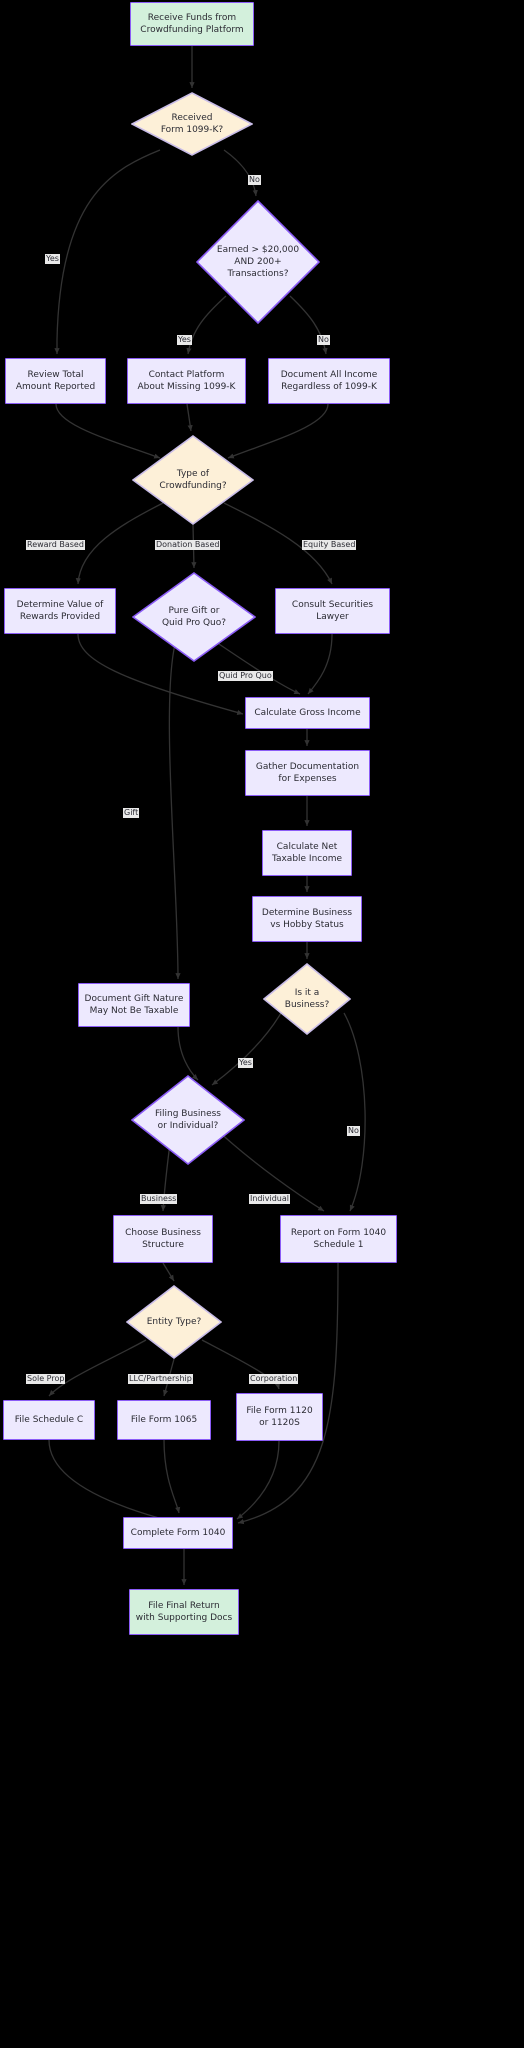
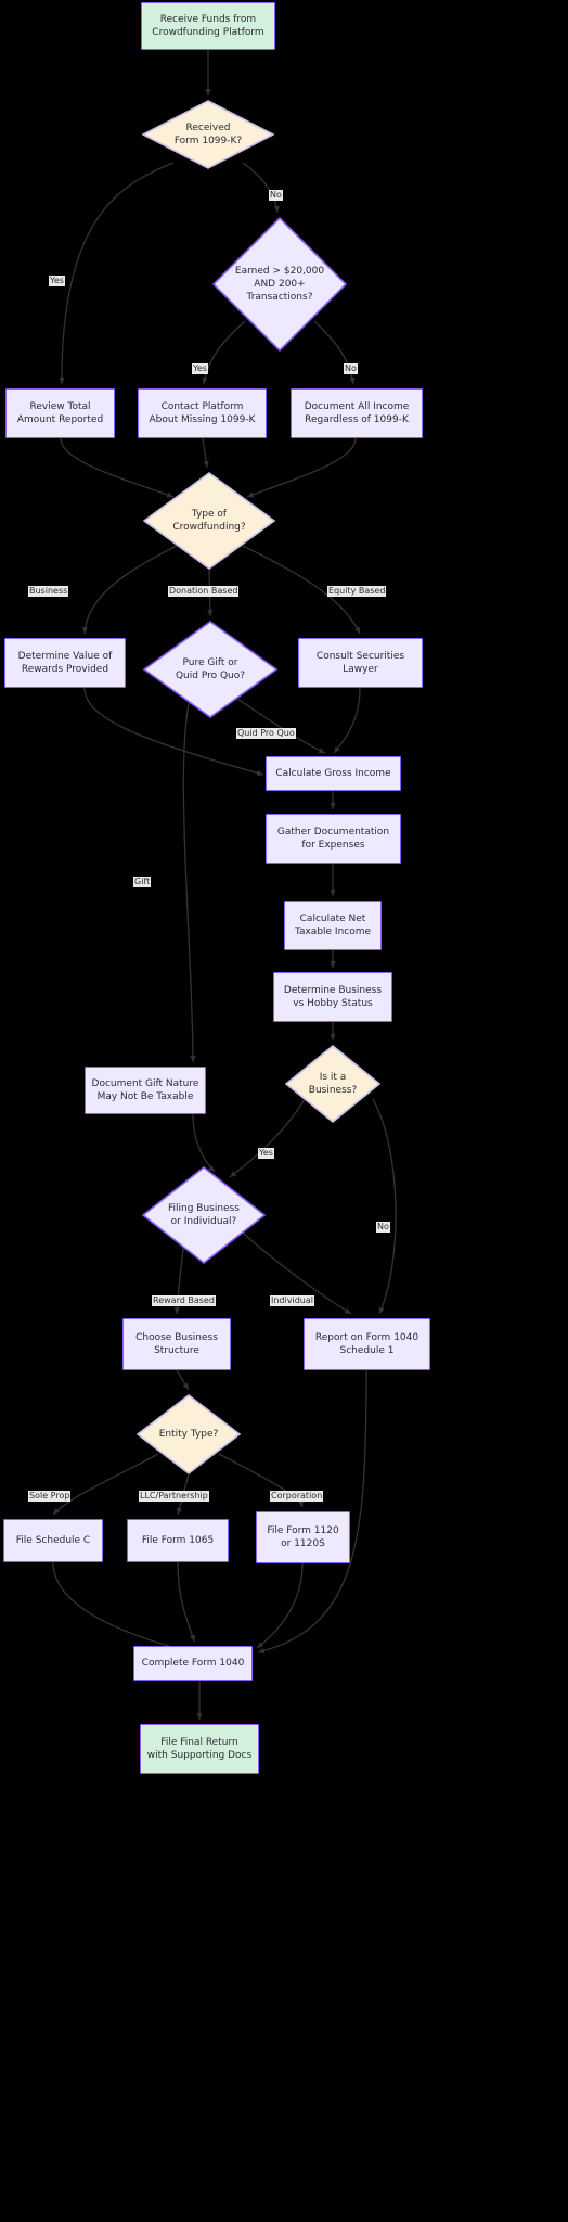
  Receive Funds from
  Crowdfunding Platform
  Received
  Form 1099-K?
  Earned > $20,000
  AND 200+
  Transactions?
  Review Total
  Amount Reported
  Contact Platform
  About Missing 1099-K
  Document All Income
  Regardless of 1099-K
  Type of
  Crowdfunding?
  Determine Value of
  Rewards Provided
  Pure Gift or
  Quid Pro Quo?
  Consult Securities
  Lawyer
  Calculate Gross Income
  Gather Documentation
  for Expenses
  Calculate Net
  Taxable Income
  Determine Business
  vs Hobby Status
  Document Gift Nature
  May Not Be Taxable
  Is it a
  Business?
  Filing Business
  or Individual?
  Choose Business
  Structure
  Report on Form 1040
  Schedule 1
  Entity Type?
  File Schedule C
  File Form 1065
  File Form 1120
  or 1120S
  Complete Form 1040
  File Final Return
  with Supporting Docs
  Yes
  No
  Yes
  No
- Reward Based
+ Business
  Donation Based
  Equity Based
  Quid Pro Quo
  Gift
  Yes
  No
- Business
+ Reward Based
  Individual
  Sole Prop
  LLC/Partnership
  Corporation
